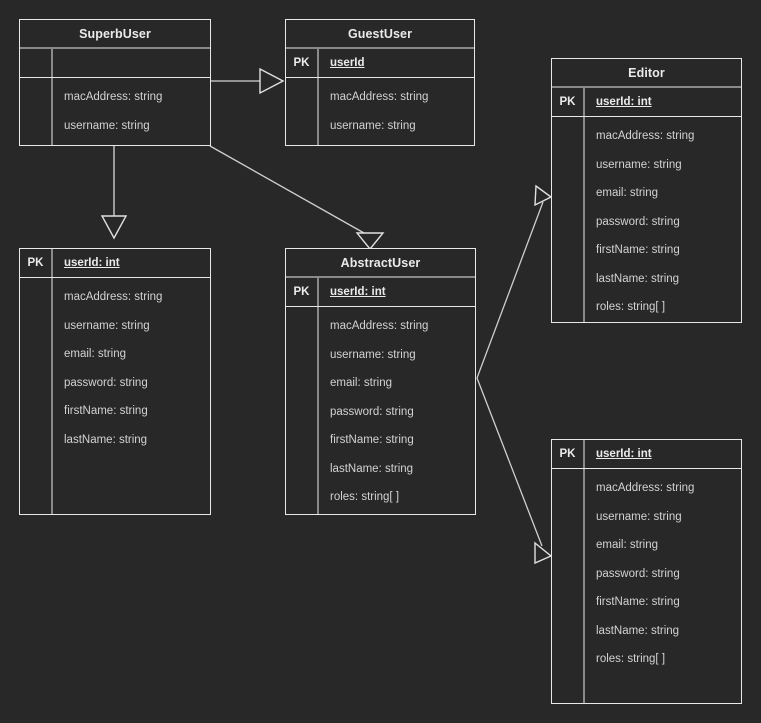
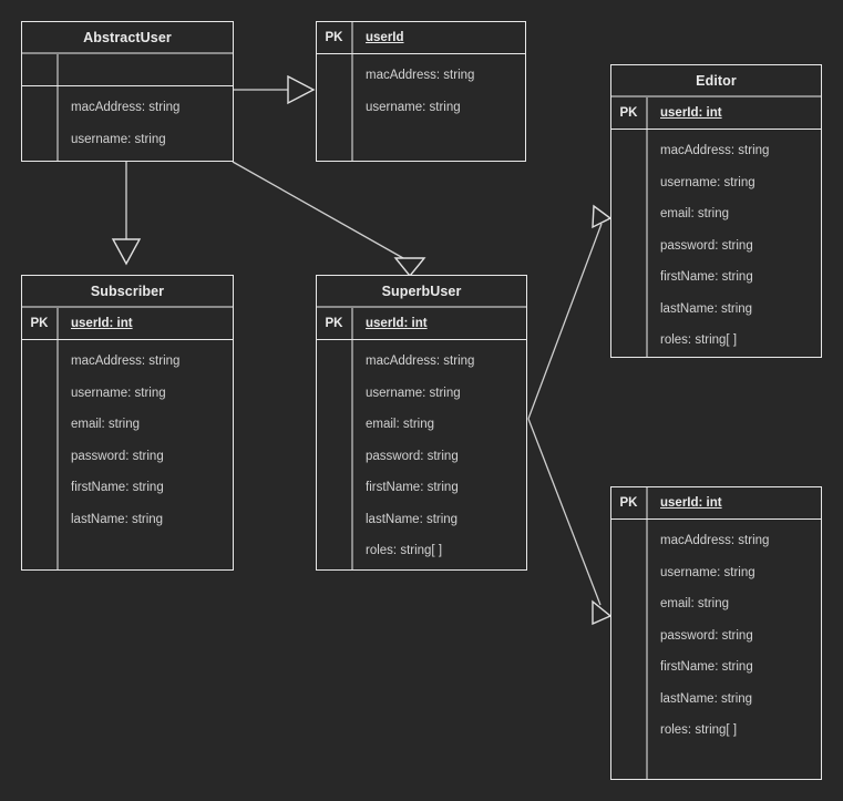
- SuperbUser
+ AbstractUser
  macAddress: string
  username: string
- GuestUser
  PK
  userId
  macAddress: string
  username: string
  Editor
  PK
  userId: int
  macAddress: string
  username: string
  email: string
  password: string
  firstName: string
  lastName: string
  roles: string[ ]
+ Subscriber
  PK
  userId: int
  macAddress: string
  username: string
  email: string
  password: string
  firstName: string
  lastName: string
- AbstractUser
+ SuperbUser
  PK
  userId: int
  macAddress: string
  username: string
  email: string
  password: string
  firstName: string
  lastName: string
  roles: string[ ]
  PK
  userId: int
  macAddress: string
  username: string
  email: string
  password: string
  firstName: string
  lastName: string
  roles: string[ ]
